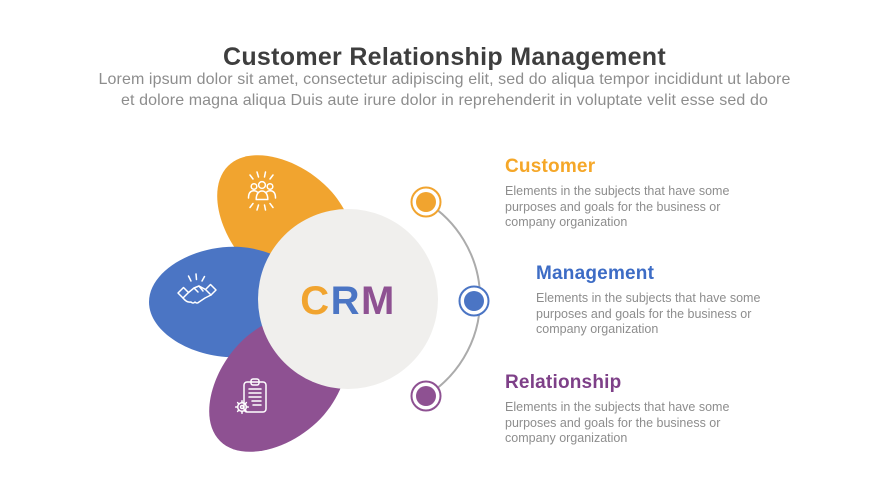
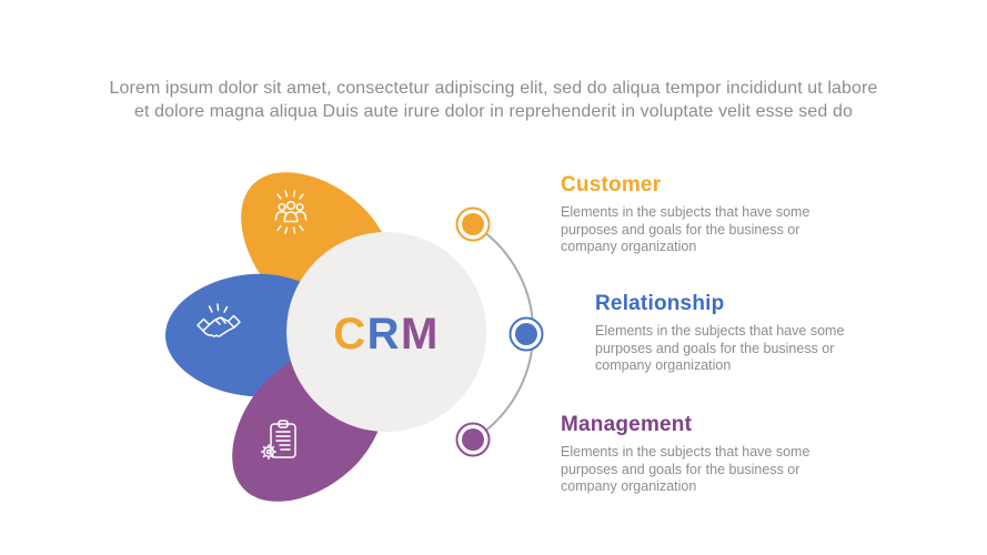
- Customer Relationship Management
  Lorem ipsum dolor sit amet, consectetur adipiscing elit, sed do aliqua tempor incididunt ut labore
  et dolore magna aliqua Duis aute irure dolor in reprehenderit in voluptate velit esse sed do
  C
  R
  M
  Customer
  Elements in the subjects that have some purposes and goals for the business or company organization
- Management
+ Relationship
  Elements in the subjects that have some purposes and goals for the business or company organization
- Relationship
+ Management
  Elements in the subjects that have some purposes and goals for the business or company organization
